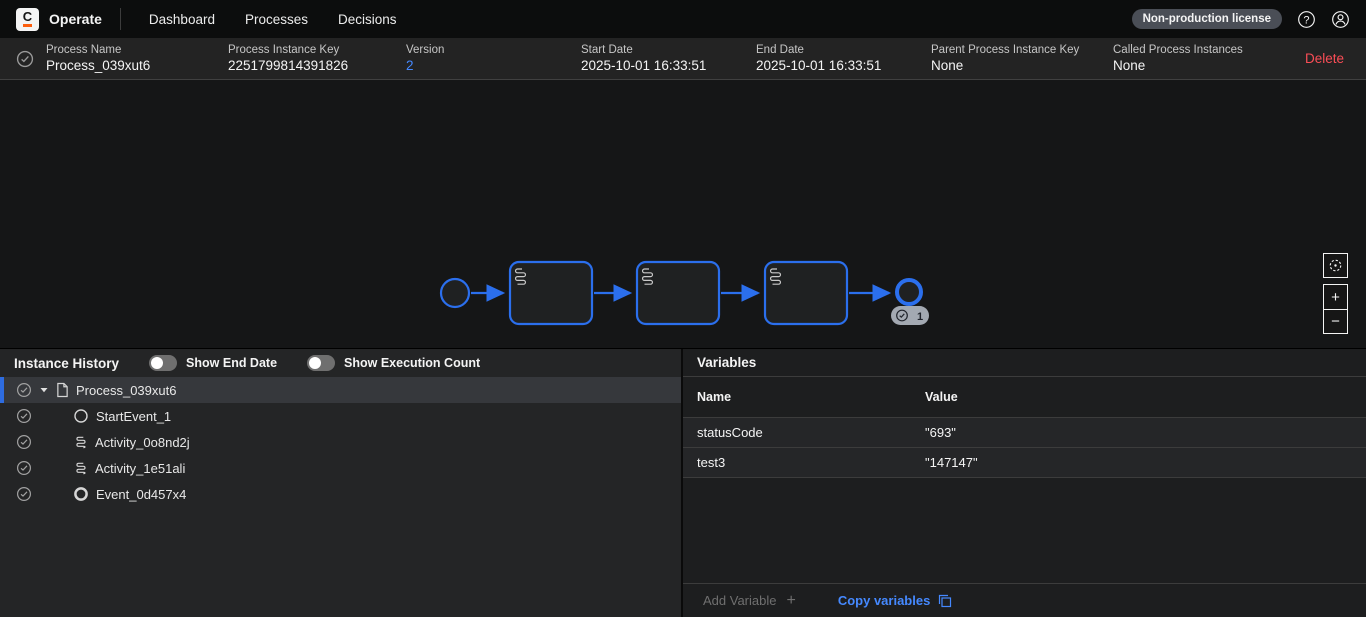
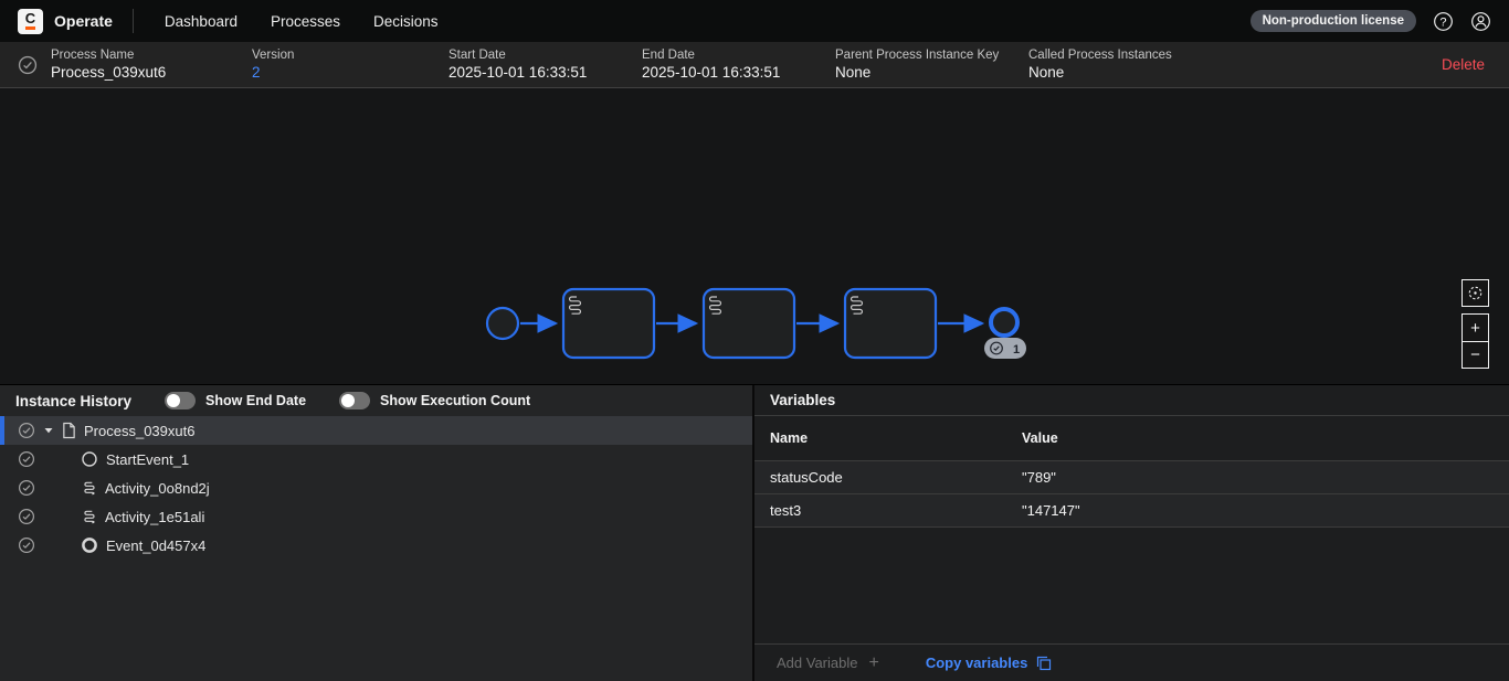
  C
  Operate
  Dashboard
  Processes
  Decisions
  Non-production license
  ?
  Process Name
  Process_039xut6
- Process Instance Key
- 2251799814391826
  Version
  2
  Start Date
  2025-10-01 16:33:51
  End Date
  2025-10-01 16:33:51
  Parent Process Instance Key
  None
  Called Process Instances
  None
  Delete
  1
  +
  −
  Instance History
  Show End Date
  Show Execution Count
  Process_039xut6
  StartEvent_1
  Activity_0o8nd2j
  Activity_1e51ali
  Event_0d457x4
  Variables
  Name
  Value
  statusCode
- "693"
+ "789"
  test3
  "147147"
  Add Variable
  +
  Copy variables
